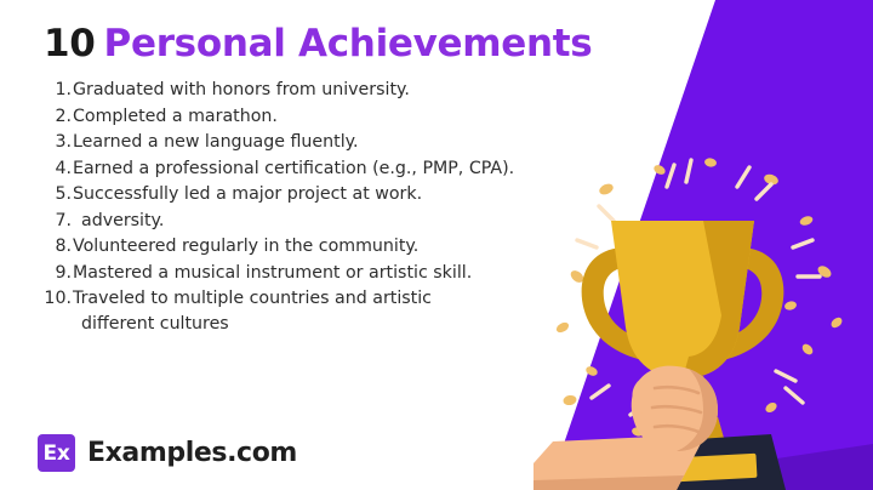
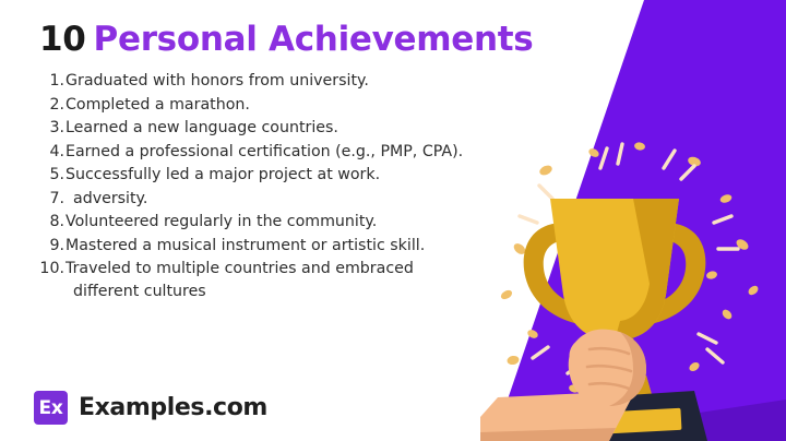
  10 Personal Achievements
  1.
  Graduated with honors from university.
  2.
  Completed a marathon.
  3.
- Learned a new language fluently.
+ Learned a new language countries.
  4.
  Earned a professional certification (e.g., PMP, CPA).
  5.
  Successfully led a major project at work.
  7.
  adversity.
  8.
  Volunteered regularly in the community.
  9.
  Mastered a musical instrument or artistic skill.
  10.
- Traveled to multiple countries and artistic
+ Traveled to multiple countries and embraced
  different cultures
  Ex
  Examples.com
